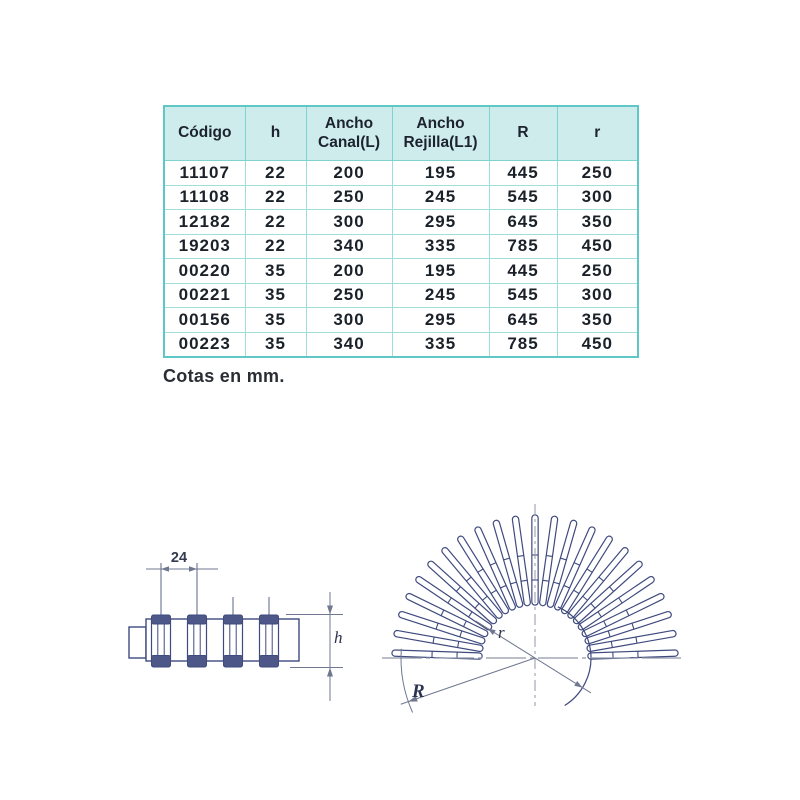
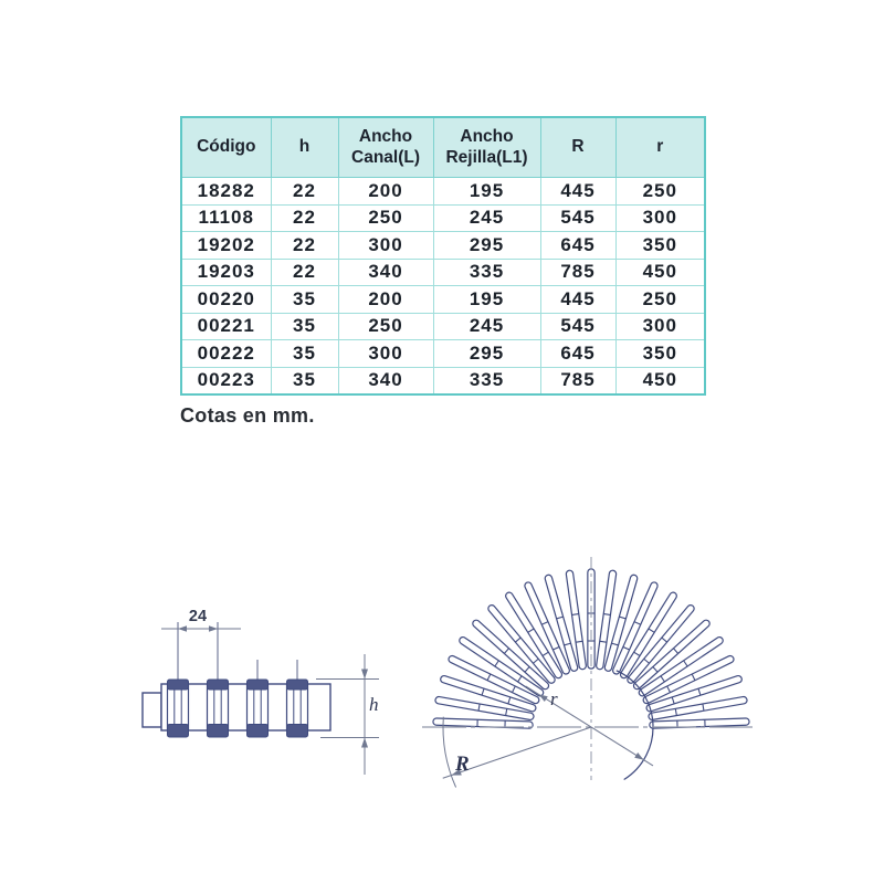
  Código	h	Ancho Canal(L)	Ancho Rejilla(L1)	R	r
- 11107	22	200	195	445	250
+ 18282	22	200	195	445	250
  11108	22	250	245	545	300
- 12182	22	300	295	645	350
+ 19202	22	300	295	645	350
  19203	22	340	335	785	450
  00220	35	200	195	445	250
  00221	35	250	245	545	300
- 00156	35	300	295	645	350
+ 00222	35	300	295	645	350
  00223	35	340	335	785	450
  Cotas en mm.
  24
  h
  r
  R
